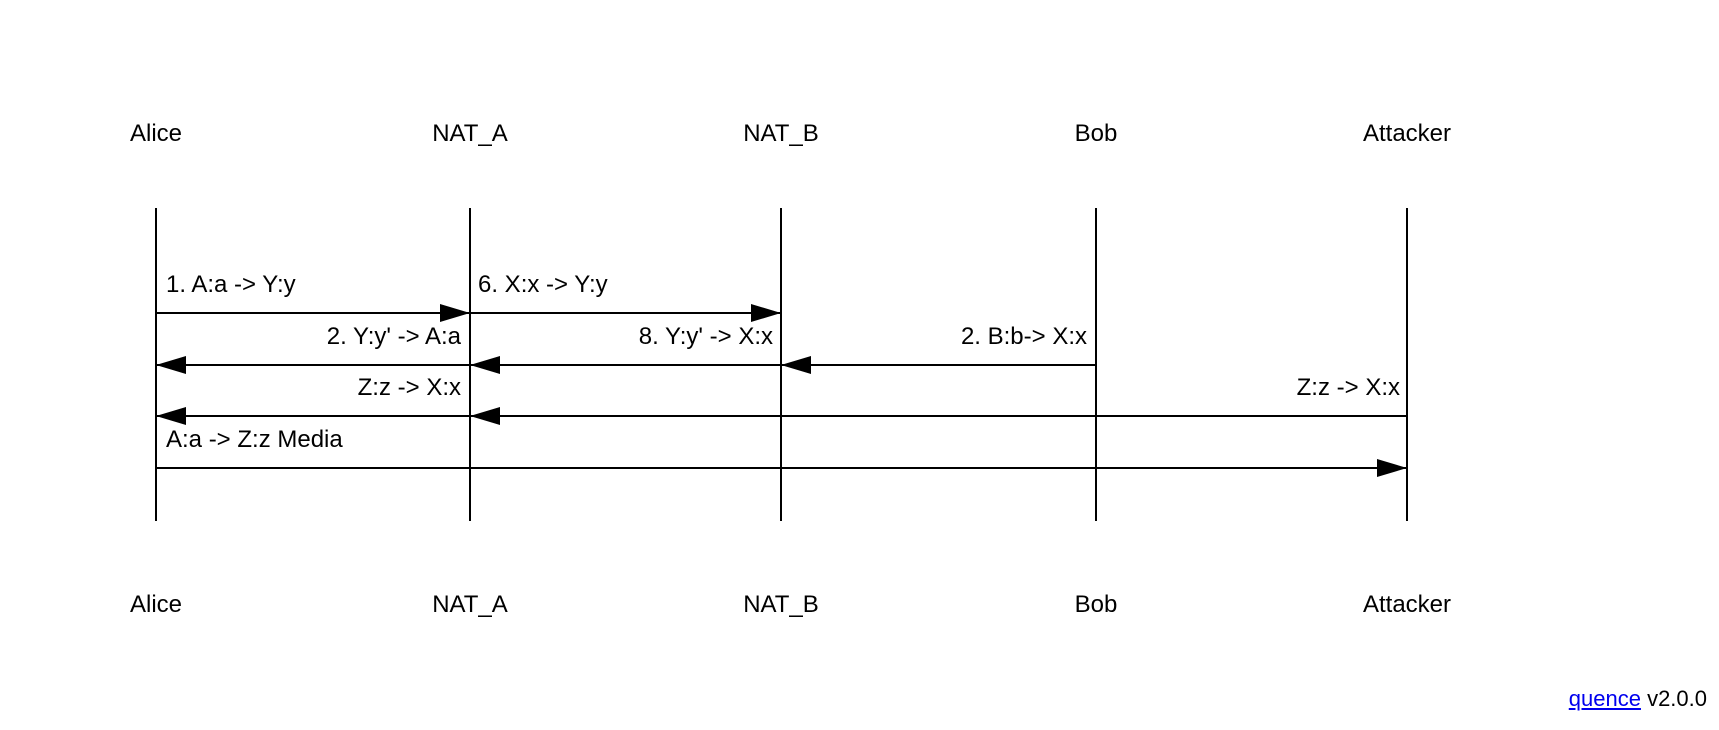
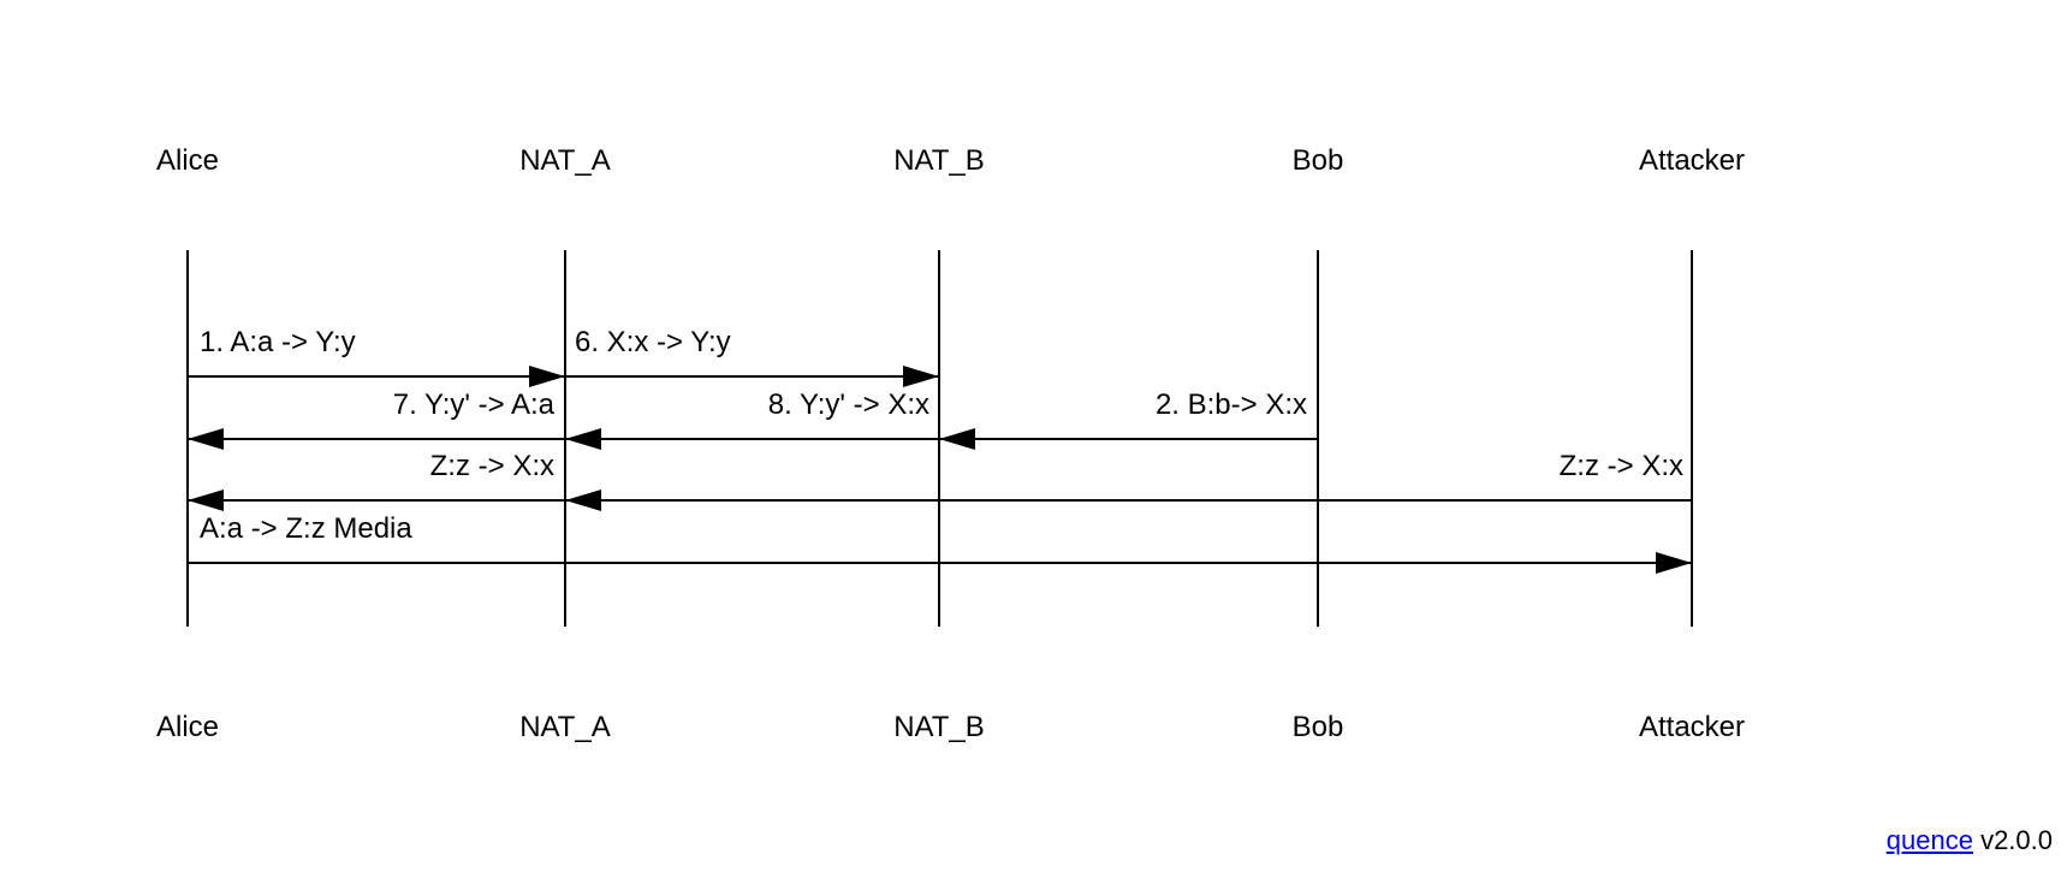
  Alice
  NAT_A
  NAT_B
  Bob
  Attacker
  1. A:a -> Y:y
  6. X:x -> Y:y
- 2. Y:y' -> A:a
+ 7. Y:y' -> A:a
  8. Y:y' -> X:x
  2. B:b-> X:x
  Z:z -> X:x
  Z:z -> X:x
  A:a -> Z:z Media
  Alice
  NAT_A
  NAT_B
  Bob
  Attacker
  quence v2.0.0
